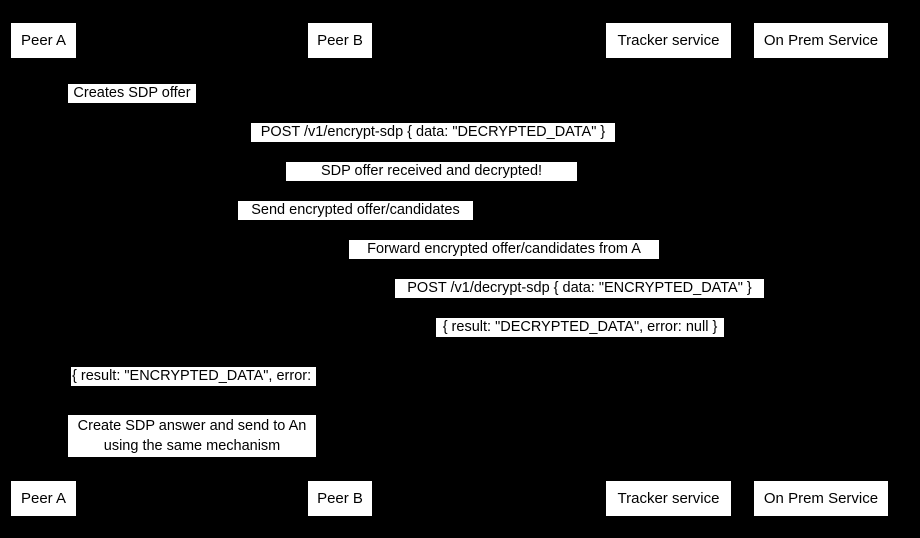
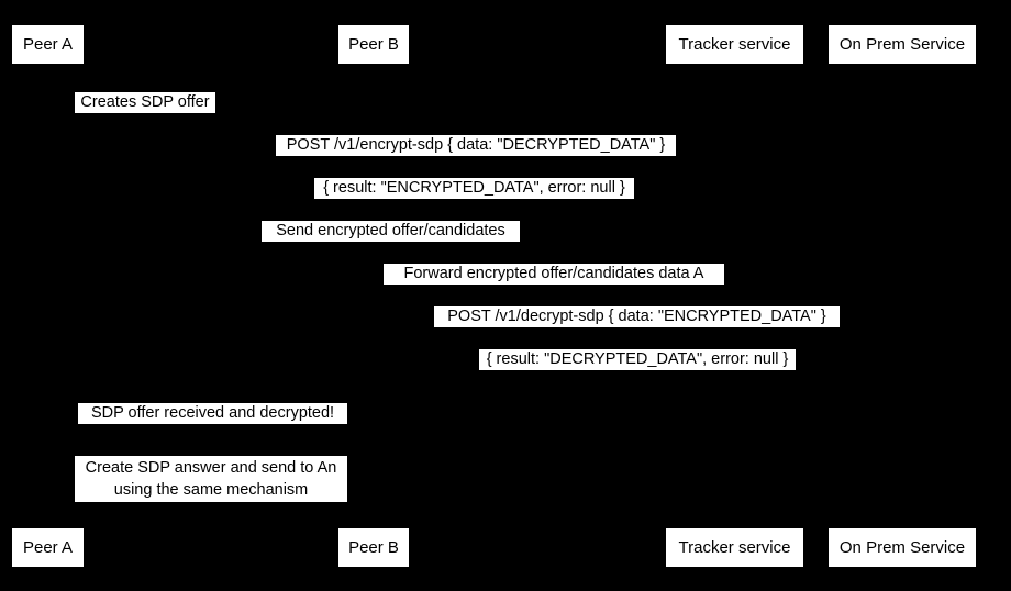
  Peer A
  Peer B
  Tracker service
  On Prem Service
  Creates SDP offer
  POST /v1/encrypt-sdp { data: "DECRYPTED_DATA" }
- SDP offer received and decrypted!
+ { result: "ENCRYPTED_DATA", error: null }
  Send encrypted offer/candidates
- Forward encrypted offer/candidates from A
+ Forward encrypted offer/candidates data A
  POST /v1/decrypt-sdp { data: "ENCRYPTED_DATA" }
  { result: "DECRYPTED_DATA", error: null }
- { result: "ENCRYPTED_DATA", error: null }
+ SDP offer received and decrypted!
  Create SDP answer and send to An
  using the same mechanism
  Peer A
  Peer B
  Tracker service
  On Prem Service
